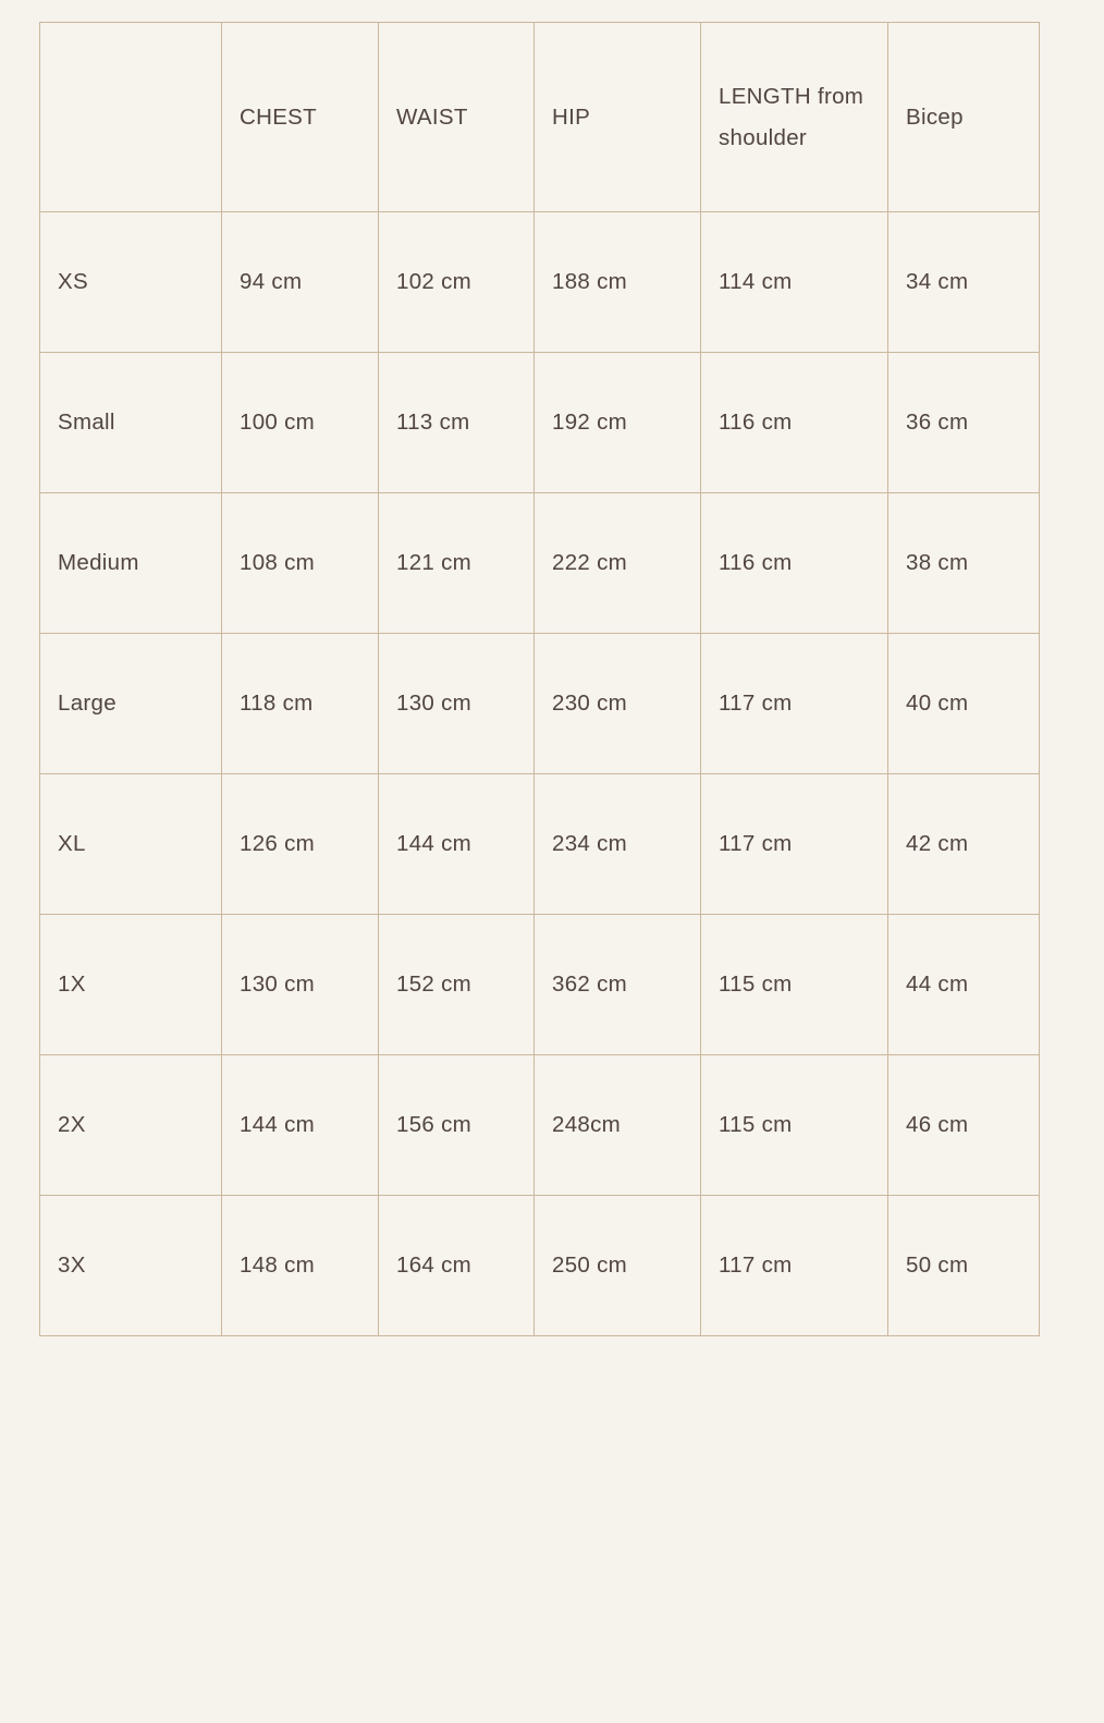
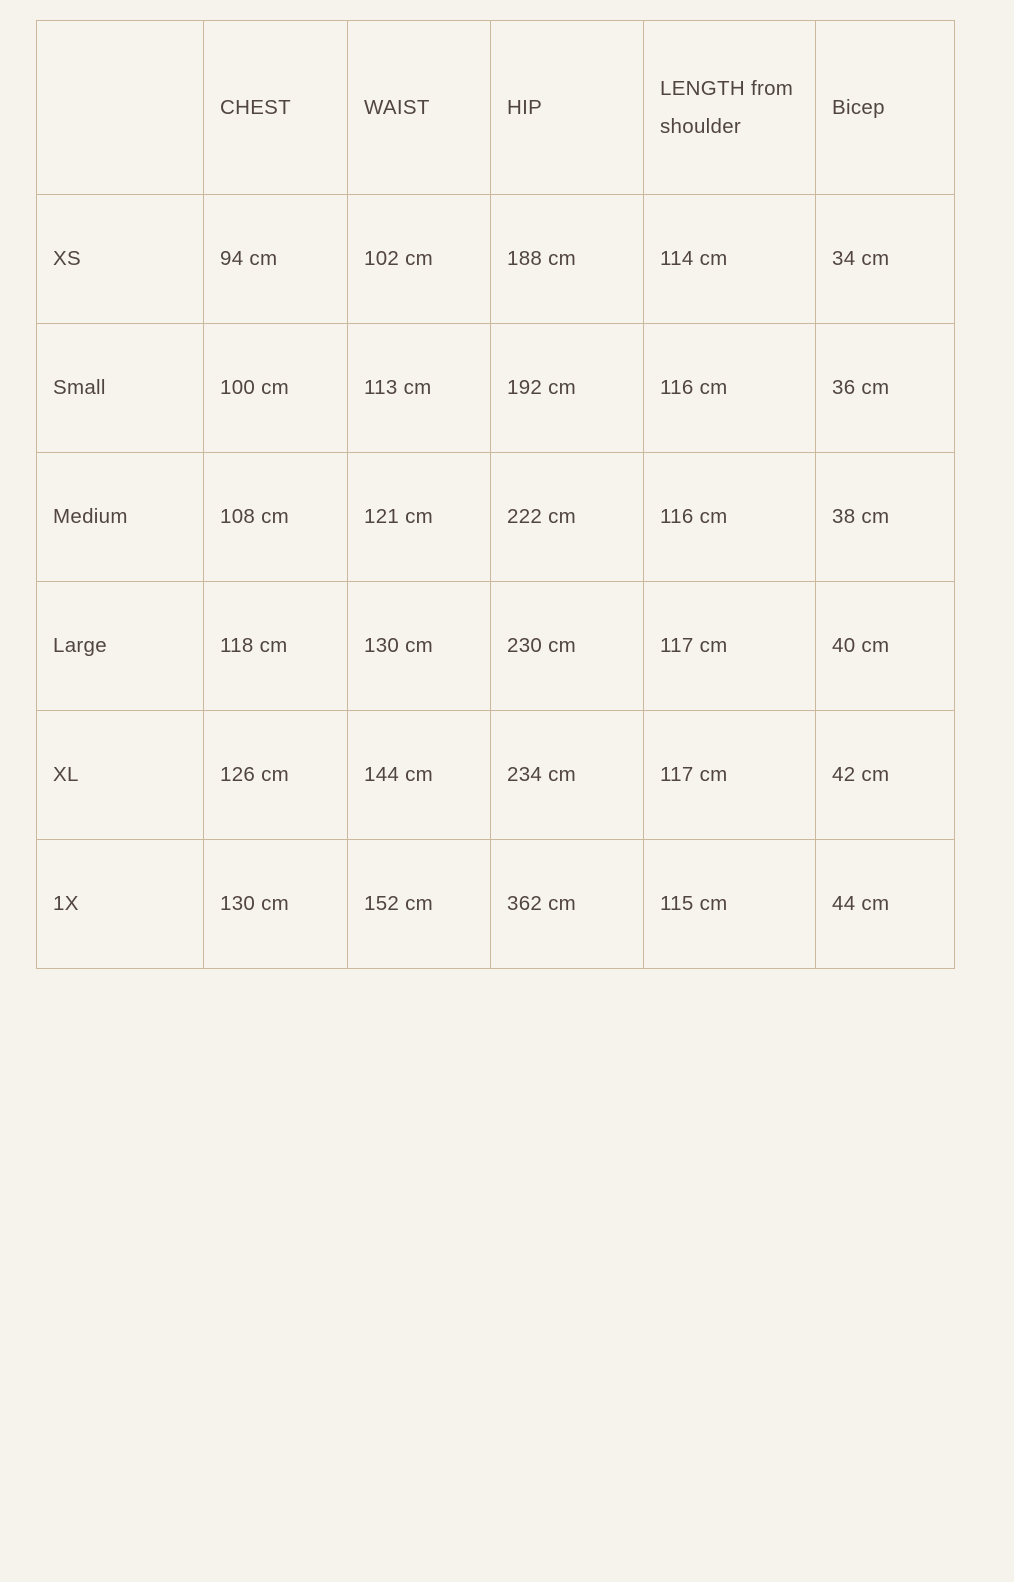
  	CHEST	WAIST	HIP	LENGTH from shoulder	Bicep
  XS	94 cm	102 cm	188 cm	114 cm	34 cm
  Small	100 cm	113 cm	192 cm	116 cm	36 cm
  Medium	108 cm	121 cm	222 cm	116 cm	38 cm
  Large	118 cm	130 cm	230 cm	117 cm	40 cm
  XL	126 cm	144 cm	234 cm	117 cm	42 cm
  1X	130 cm	152 cm	362 cm	115 cm	44 cm
- 2X	144 cm	156 cm	248cm	115 cm	46 cm
- 3X	148 cm	164 cm	250 cm	117 cm	50 cm
